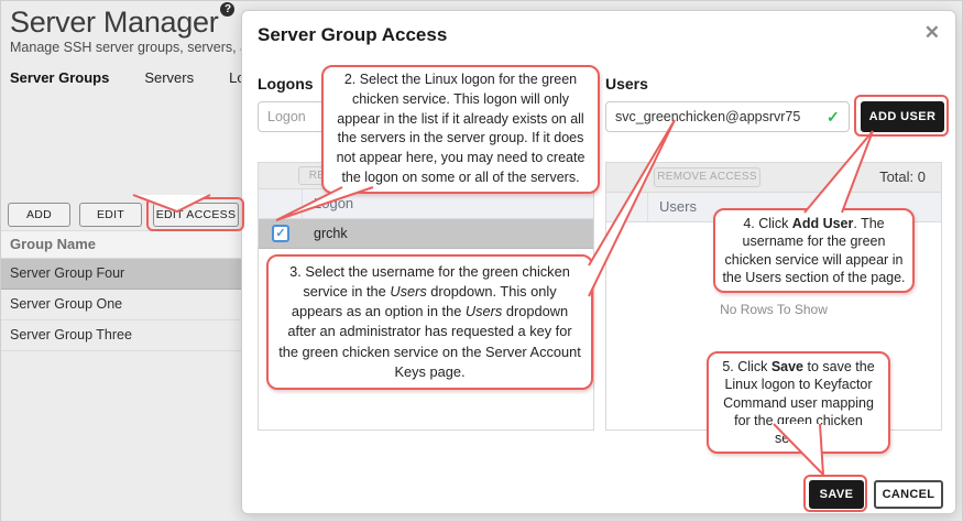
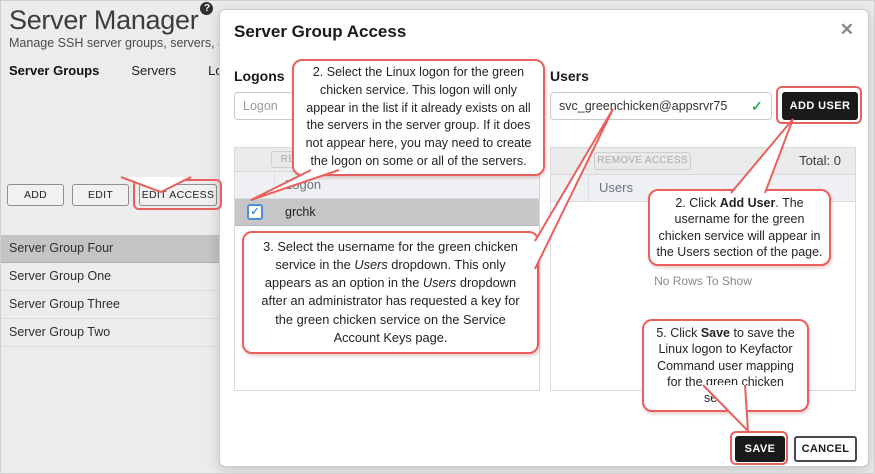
  Server Manager ?
  Manage SSH server groups, servers,
  Server Groups
  Servers
  ADD
  EDIT
  EDIT ACCESS
- Group Name
  Server Group Four
  Server Group One
  Server Group Three
+ Server Group Two
  Server Group Access
  ✕
  Logons
  Logon
  ✓
  grchk
  Users
  svc_greenchicken@appsrvr75
  ✓
  ADD USER
  REMOVE ACCESS
  Total: 0
  Users
  No Rows To Show
  SAVE
  CANCEL
  2. Select the Linux logon for the green chicken service. This logon will only appear in the list if it already exists on all the servers in the server group. If it does not appear here, you may need to create the logon on some or all of the servers.
- 3. Select the username for the green chicken service in the Users dropdown. This only appears as an option in the Users dropdown after an administrator has requested a key for the green chicken service on the Server Account Keys page.
+ 3. Select the username for the green chicken service in the Users dropdown. This only appears as an option in the Users dropdown after an administrator has requested a key for the green chicken service on the Service Account Keys page.
- 4. Click Add User. The username for the green chicken service will appear in the Users section of the page.
+ 2. Click Add User. The username for the green chicken service will appear in the Users section of the page.
  5. Click Save to save the Linux logon to Keyfactor Command user mapping for the green chicken se
